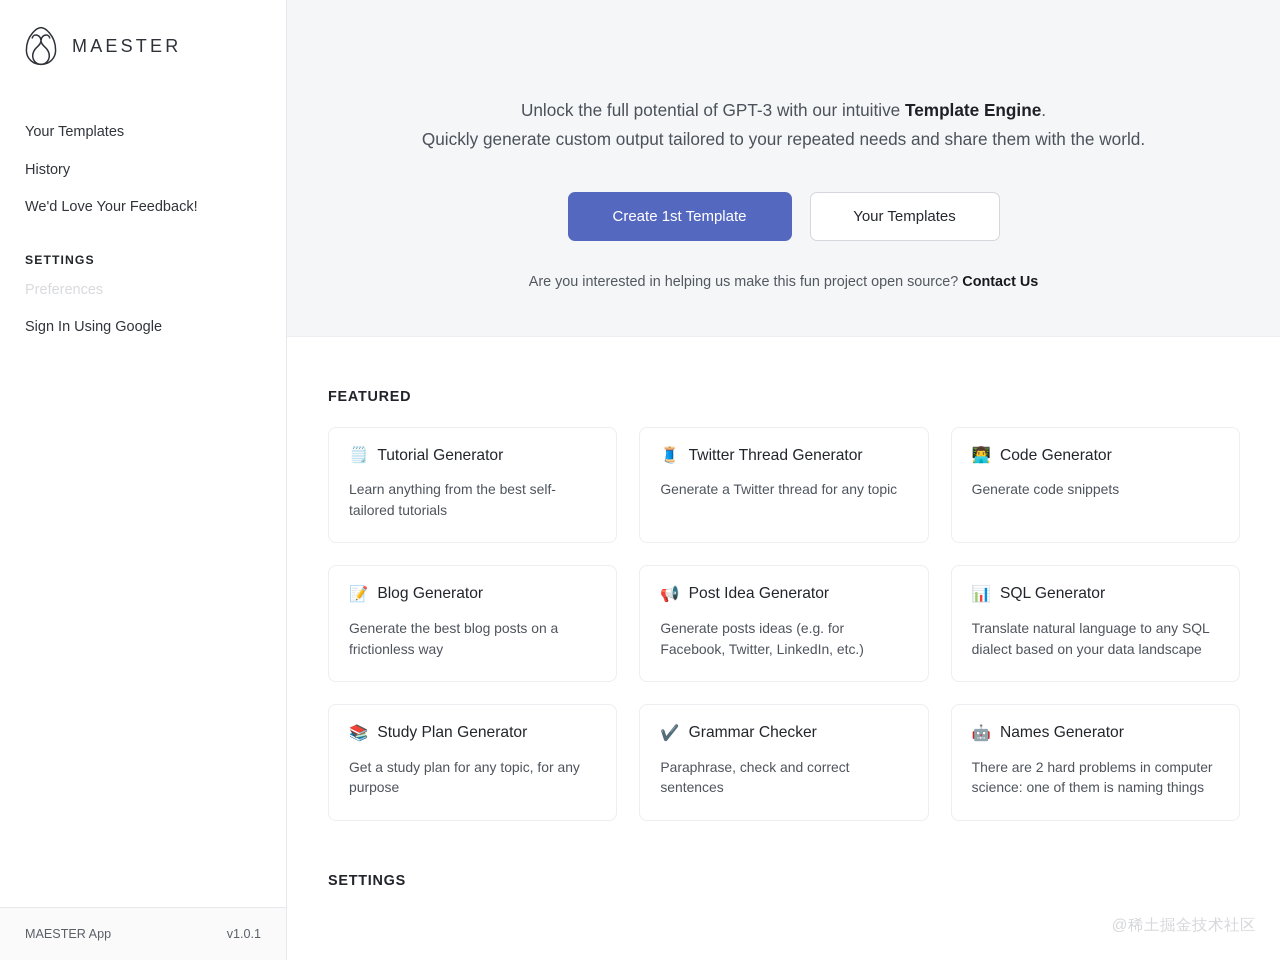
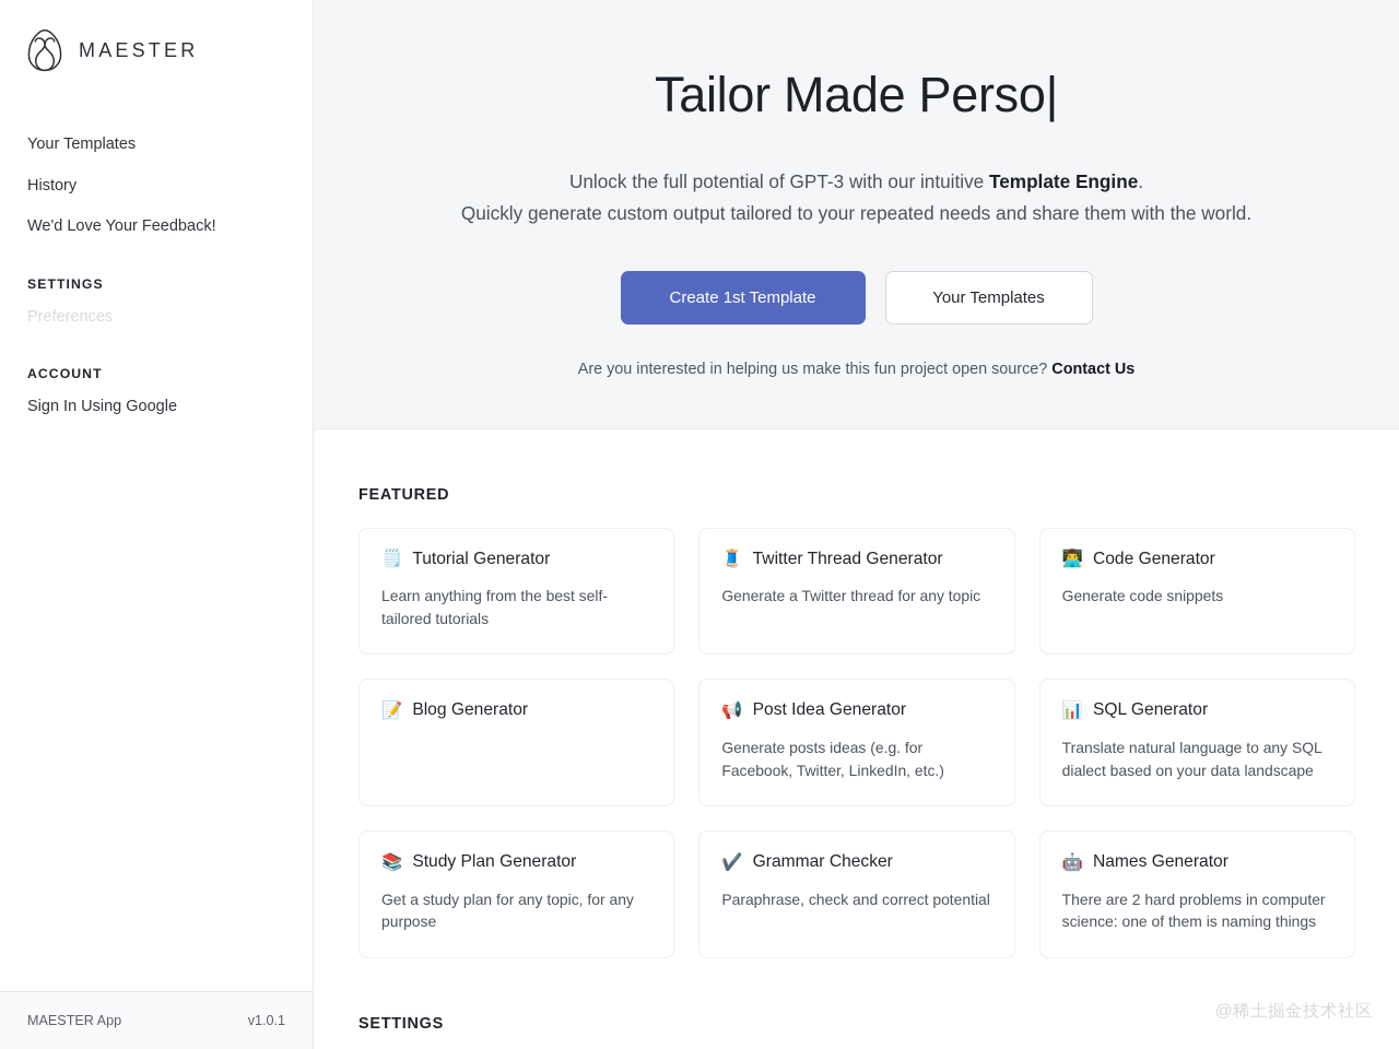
  MAESTER
  Your Templates
  History
  We'd Love Your Feedback!
  SETTINGS
  Preferences
+ ACCOUNT
  Sign In Using Google
  MAESTER App
  v1.0.1
+ Tailor Made Perso|
  Unlock the full potential of GPT-3 with our intuitive Template Engine.
  Quickly generate custom output tailored to your repeated needs and share them with the world.
  Create 1st Template
  Your Templates
  Are you interested in helping us make this fun project open source? Contact Us
  FEATURED
  🗒️
  Tutorial Generator
  Learn anything from the best self-tailored tutorials
  🧵
  Twitter Thread Generator
  Generate a Twitter thread for any topic
  👨‍💻
  Code Generator
  Generate code snippets
  📝
  Blog Generator
- Generate the best blog posts on a frictionless way
  📢
  Post Idea Generator
  Generate posts ideas (e.g. for Facebook, Twitter, LinkedIn, etc.)
  📊
  SQL Generator
  Translate natural language to any SQL dialect based on your data landscape
  📚
  Study Plan Generator
  Get a study plan for any topic, for any purpose
  ✔️
  Grammar Checker
- Paraphrase, check and correct sentences
+ Paraphrase, check and correct potential
  🤖
  Names Generator
  There are 2 hard problems in computer science: one of them is naming things
  SETTINGS
  @稀土掘金技术社区
